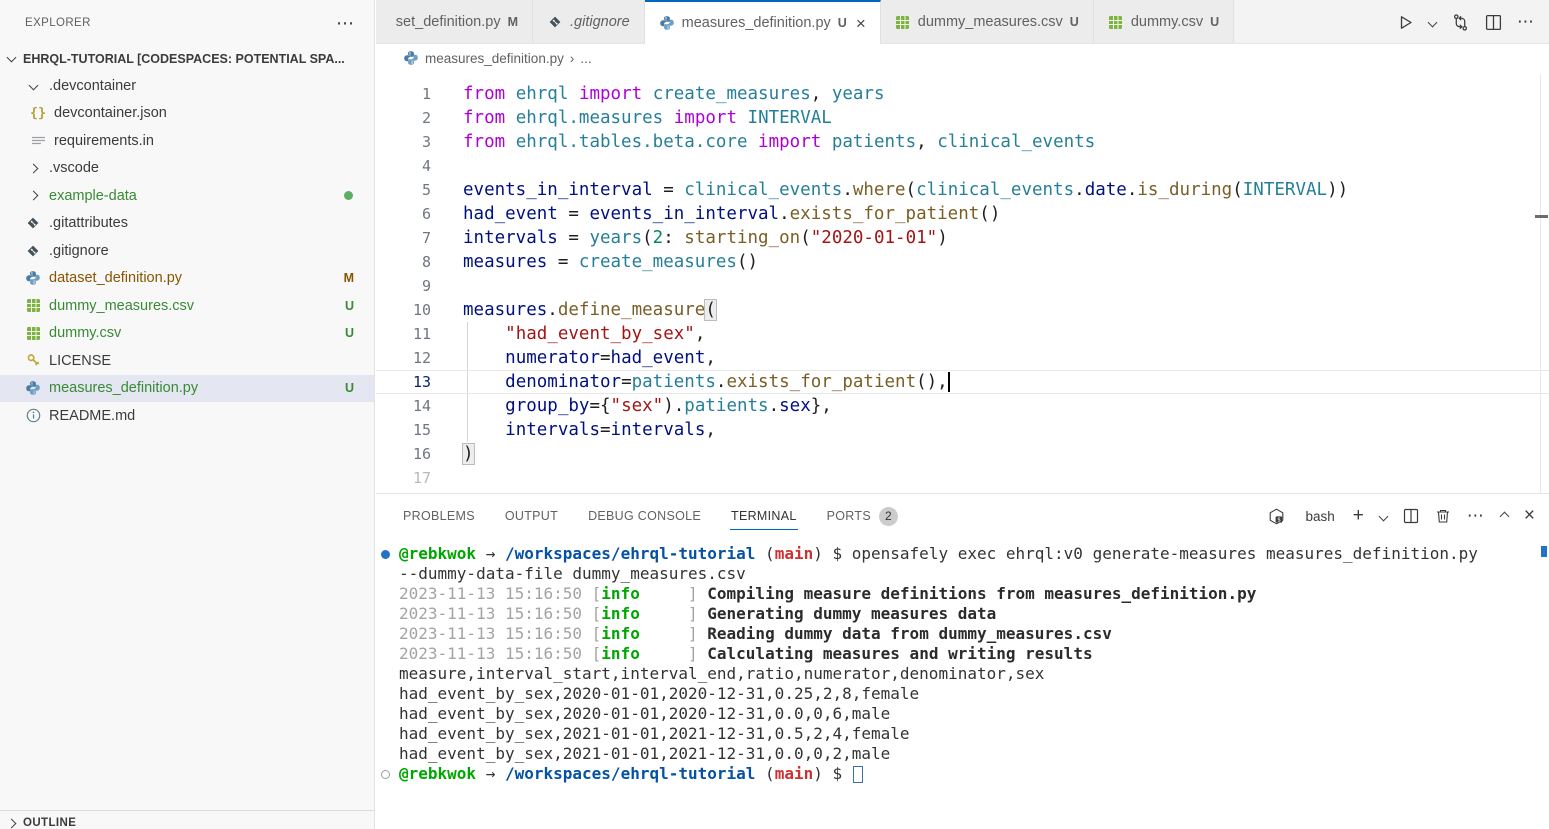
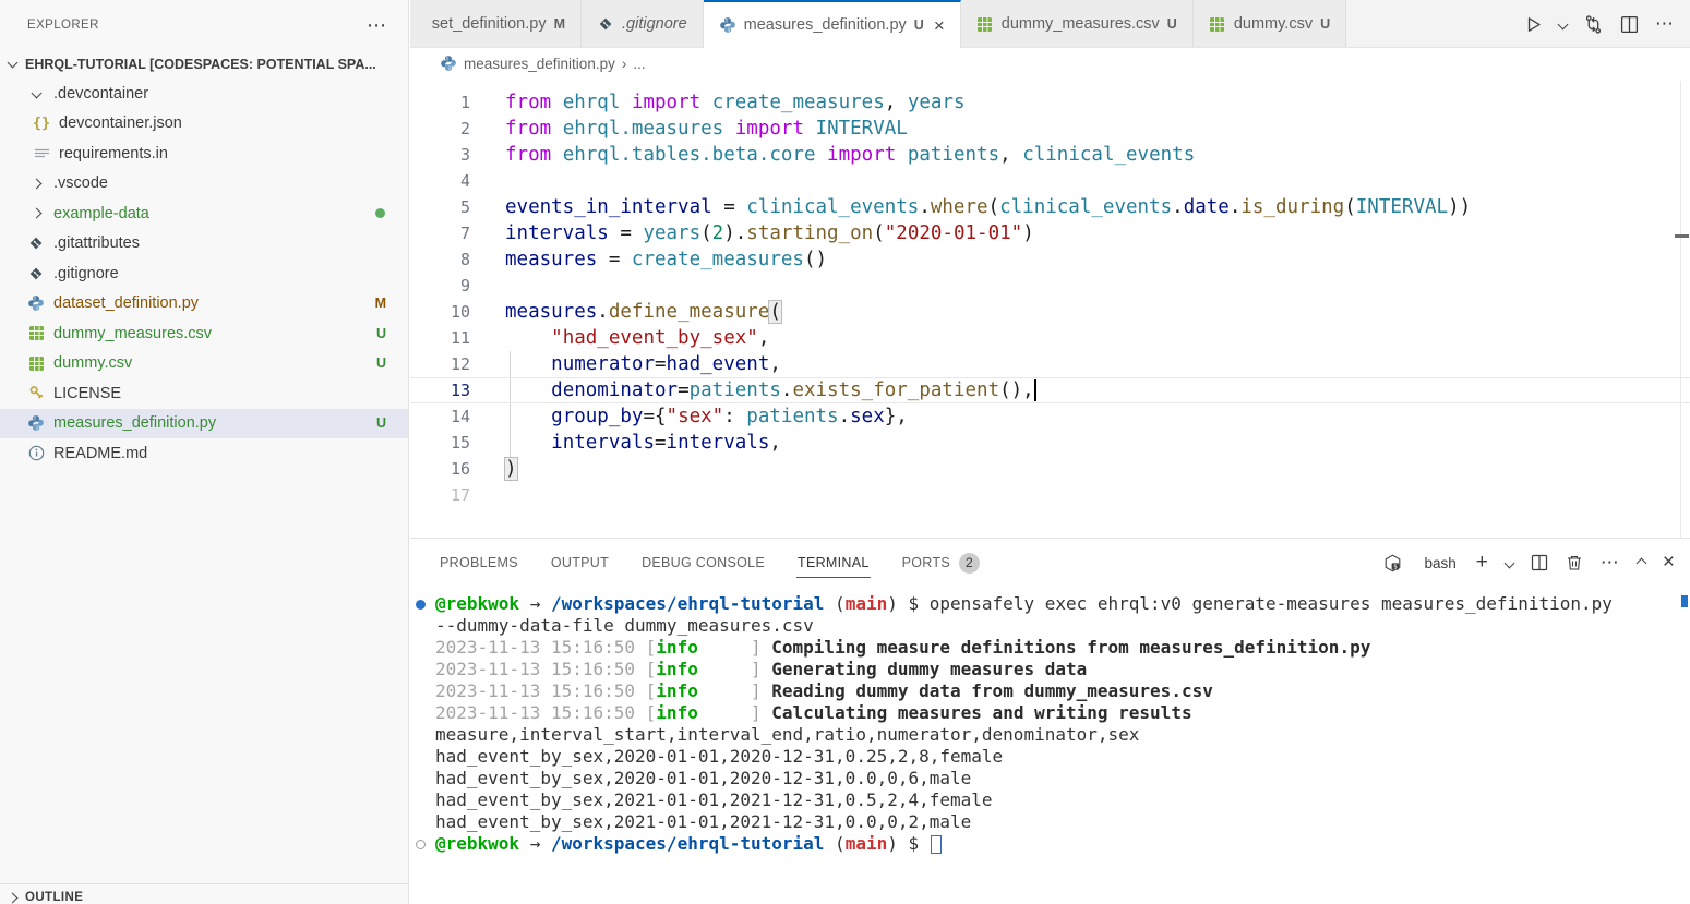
  EXPLORER
  ⋯
  EHRQL-TUTORIAL [CODESPACES: POTENTIAL SPA...
  .devcontainer
  {}
  devcontainer.json
  requirements.in
  .vscode
  example-data
  .gitattributes
  .gitignore
  dataset_definition.py
  M
  dummy_measures.csv
  U
  dummy.csv
  U
  LICENSE
  measures_definition.py
  U
  README.md
  OUTLINE
  set_definition.py
  M
  .gitignore
  measures_definition.py
  U
  ×
  dummy_measures.csv
  U
  dummy.csv
  U
  ⋯
  measures_definition.py
  ›
  ...
  1
  from ehrql import create_measures, years
  2
  from ehrql.measures import INTERVAL
  3
  from ehrql.tables.beta.core import patients, clinical_events
  4
  5
  events_in_interval = clinical_events.where(clinical_events.date.is_during(INTERVAL))
- 6
- had_event = events_in_interval.exists_for_patient()
  7
- intervals = years(2: starting_on("2020-01-01")
+ intervals = years(2).starting_on("2020-01-01")
  8
  measures = create_measures()
  9
  10
  measures.define_measure(
  11
  "had_event_by_sex",
  12
  numerator=had_event,
  13
  denominator=patients.exists_for_patient(),
  14
- group_by={"sex").patients.sex},
+ group_by={"sex": patients.sex},
  15
  intervals=intervals,
  16
  )
  17
  PROBLEMS
  OUTPUT
  DEBUG CONSOLE
  TERMINAL
  PORTS
  2
  bash
  +
  ⋯
  ×
  @rebkwok → /workspaces/ehrql-tutorial (main) $ opensafely exec ehrql:v0 generate-measures measures_definition.py
  --dummy-data-file dummy_measures.csv
  2023-11-13 15:16:50 [info ] Compiling measure definitions from measures_definition.py
  2023-11-13 15:16:50 [info ] Generating dummy measures data
  2023-11-13 15:16:50 [info ] Reading dummy data from dummy_measures.csv
  2023-11-13 15:16:50 [info ] Calculating measures and writing results
  measure,interval_start,interval_end,ratio,numerator,denominator,sex
  had_event_by_sex,2020-01-01,2020-12-31,0.25,2,8,female
  had_event_by_sex,2020-01-01,2020-12-31,0.0,0,6,male
  had_event_by_sex,2021-01-01,2021-12-31,0.5,2,4,female
  had_event_by_sex,2021-01-01,2021-12-31,0.0,0,2,male
  @rebkwok → /workspaces/ehrql-tutorial (main) $
